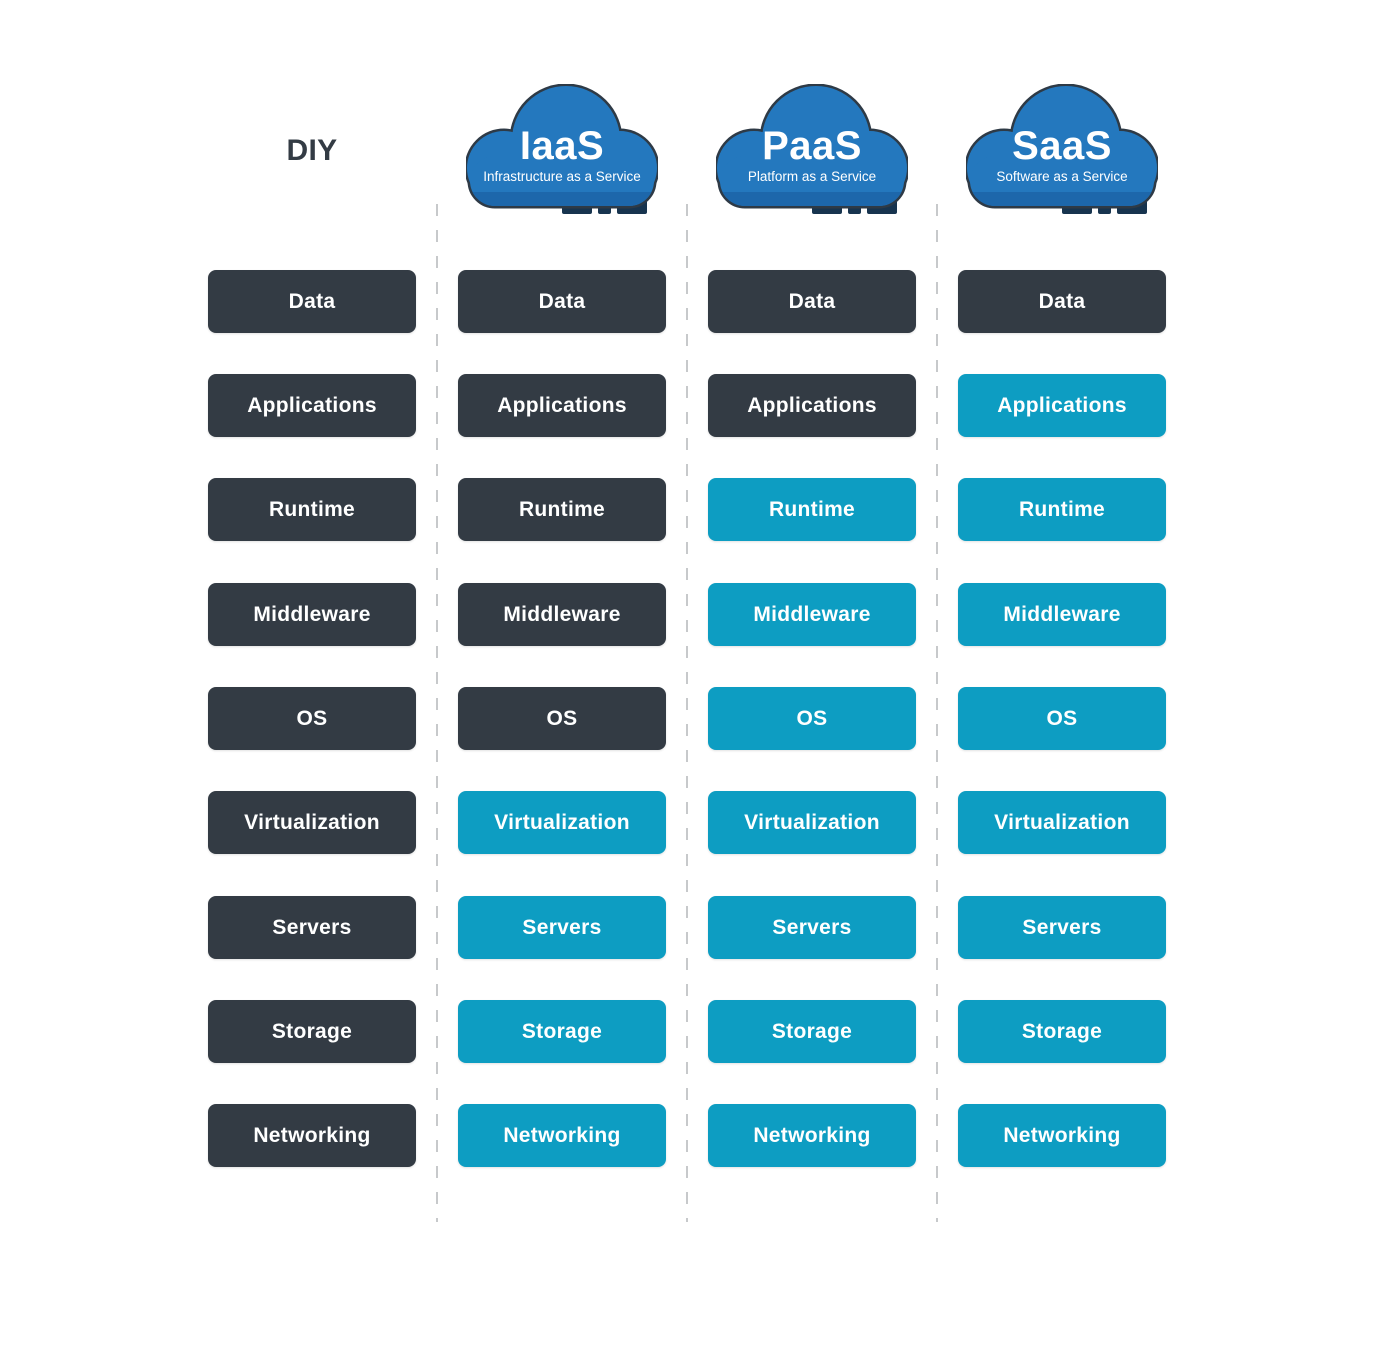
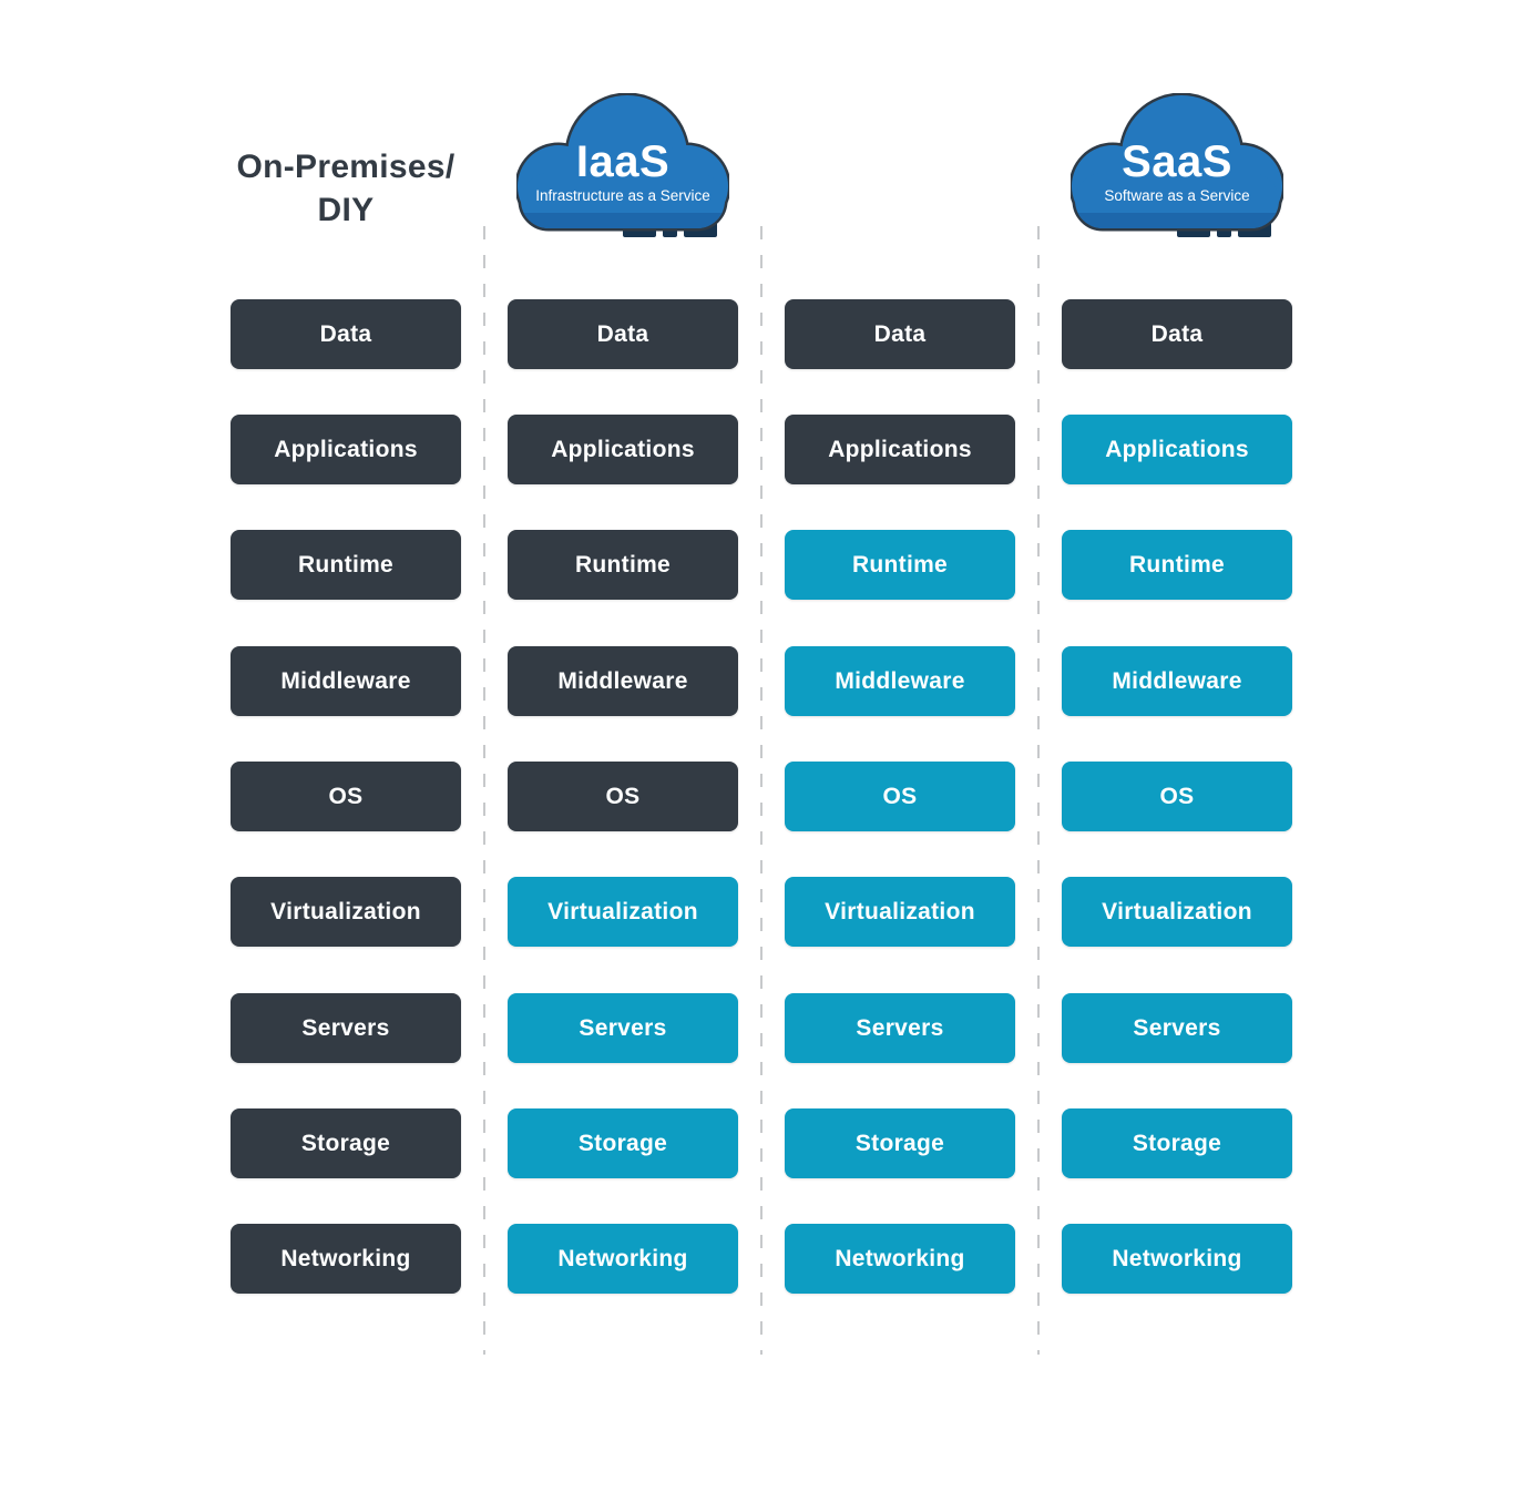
+ On-Premises/
  DIY
  IaaS
  Infrastructure as a Service
- PaaS
- Platform as a Service
  SaaS
  Software as a Service
  Data
  Applications
  Runtime
  Middleware
  OS
  Virtualization
  Servers
  Storage
  Networking
  Data
  Applications
  Runtime
  Middleware
  OS
  Virtualization
  Servers
  Storage
  Networking
  Data
  Applications
  Runtime
  Middleware
  OS
  Virtualization
  Servers
  Storage
  Networking
  Data
  Applications
  Runtime
  Middleware
  OS
  Virtualization
  Servers
  Storage
  Networking
